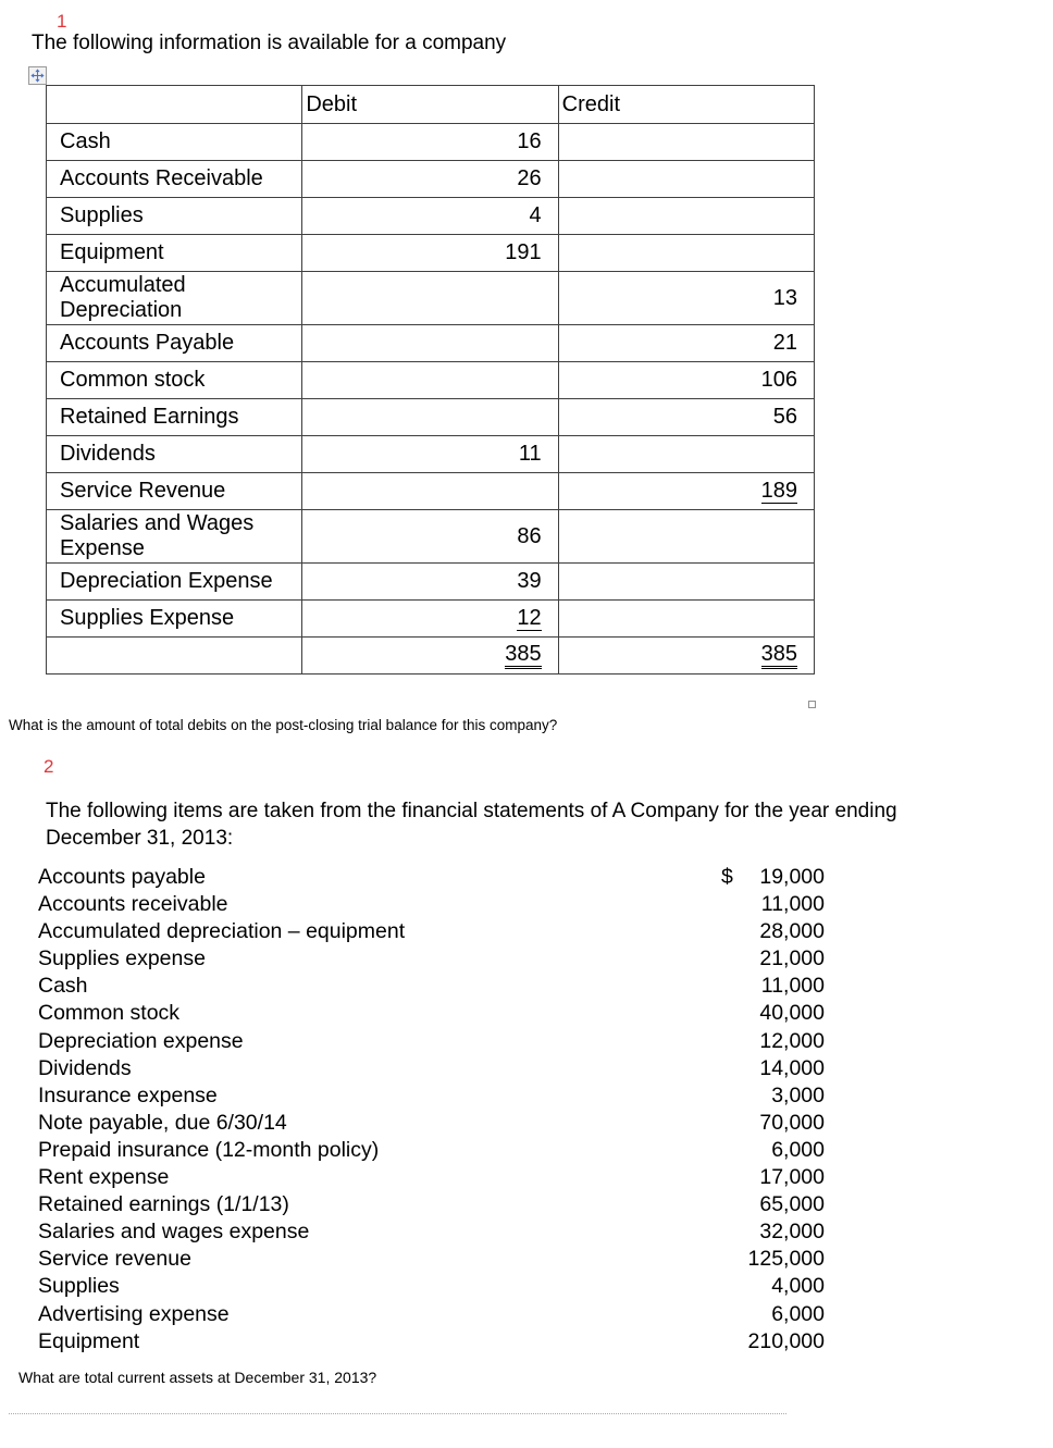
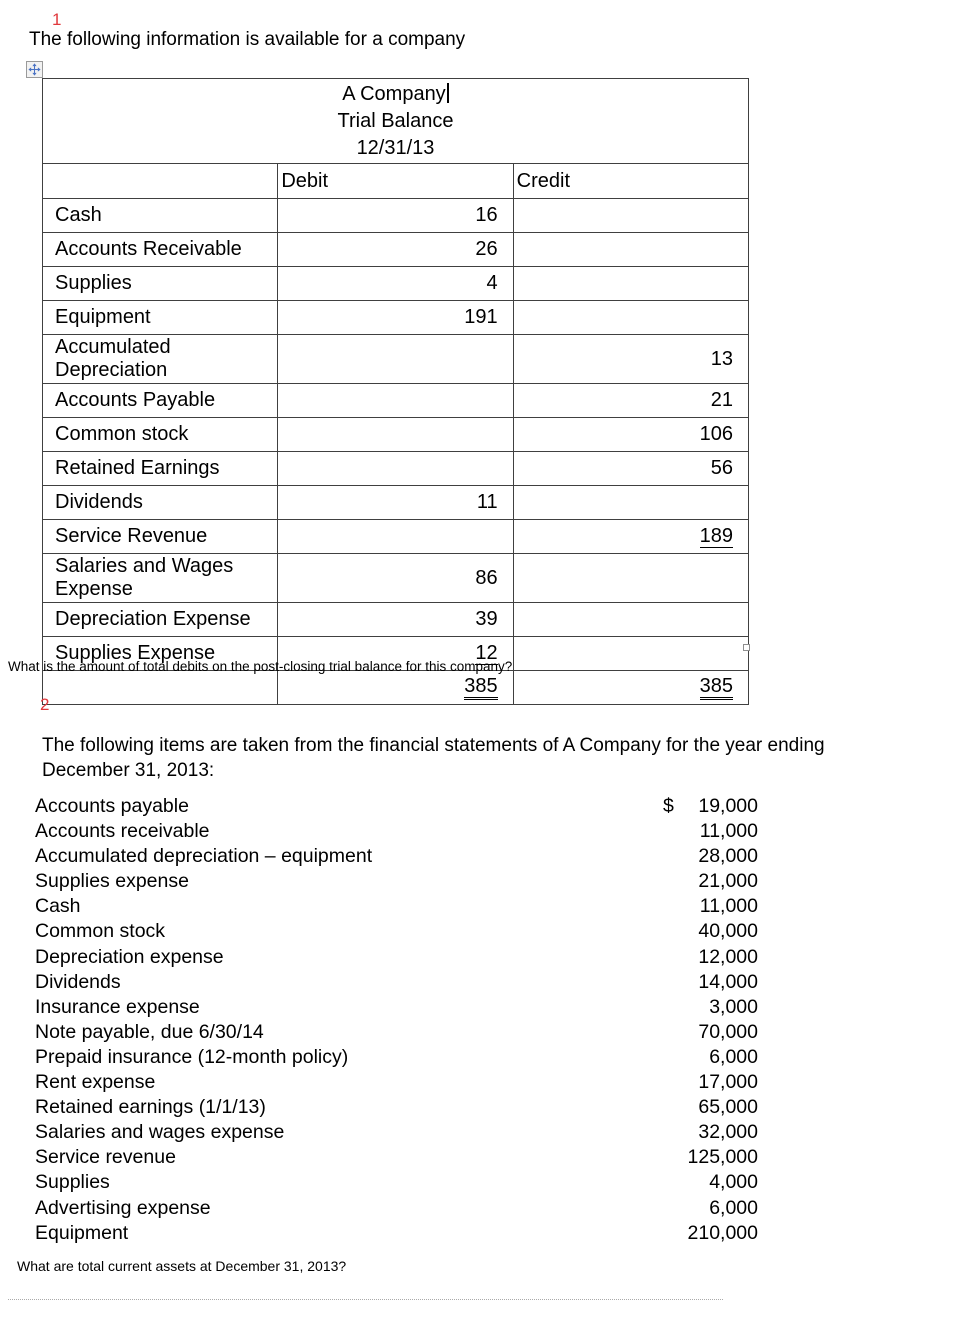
  1
  The following information is available for a company
+ A Company Trial Balance 12/31/13
  	Debit	Credit
  Cash	16
  Accounts Receivable	26
  Supplies	4
  Equipment	191
  Accumulated Depreciation		13
  Accounts Payable		21
  Common stock		106
  Retained Earnings		56
  Dividends	11
  Service Revenue		189
  Salaries and Wages Expense	86
  Depreciation Expense	39
  Supplies Expense	12
  	385	385
  What is the amount of total debits on the post-closing trial balance for this company?
  2
  The following items are taken from the financial statements of A Company for the year ending December 31, 2013:
  Accounts payable
  $
  19,000
  Accounts receivable
  11,000
  Accumulated depreciation – equipment
  28,000
  Supplies expense
  21,000
  Cash
  11,000
  Common stock
  40,000
  Depreciation expense
  12,000
  Dividends
  14,000
  Insurance expense
  3,000
  Note payable, due 6/30/14
  70,000
  Prepaid insurance (12-month policy)
  6,000
  Rent expense
  17,000
  Retained earnings (1/1/13)
  65,000
  Salaries and wages expense
  32,000
  Service revenue
  125,000
  Supplies
  4,000
  Advertising expense
  6,000
  Equipment
  210,000
  What are total current assets at December 31, 2013?
